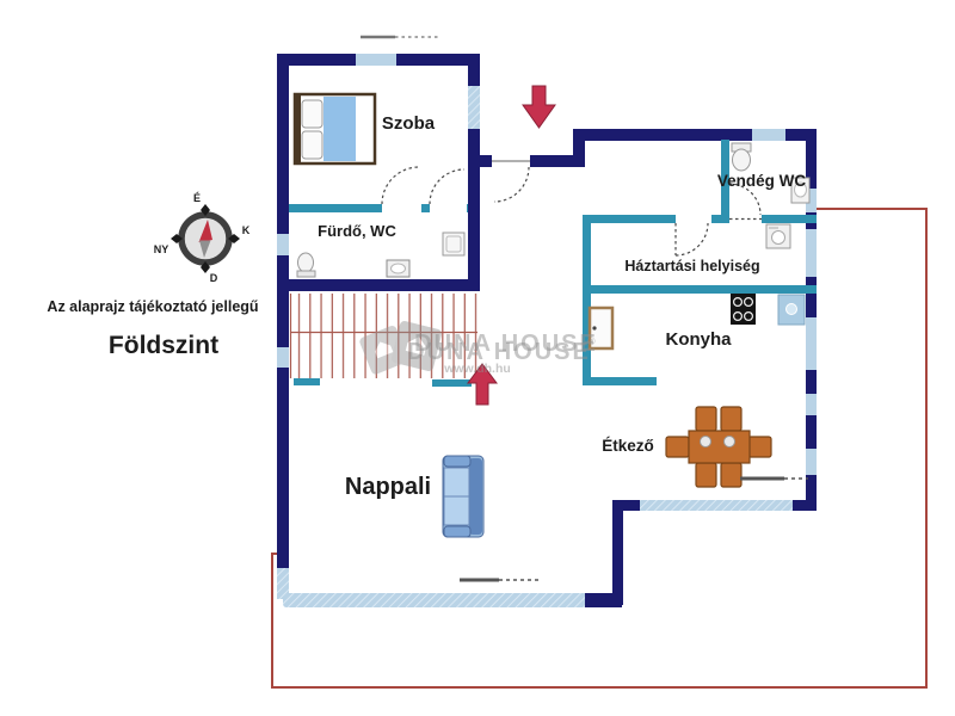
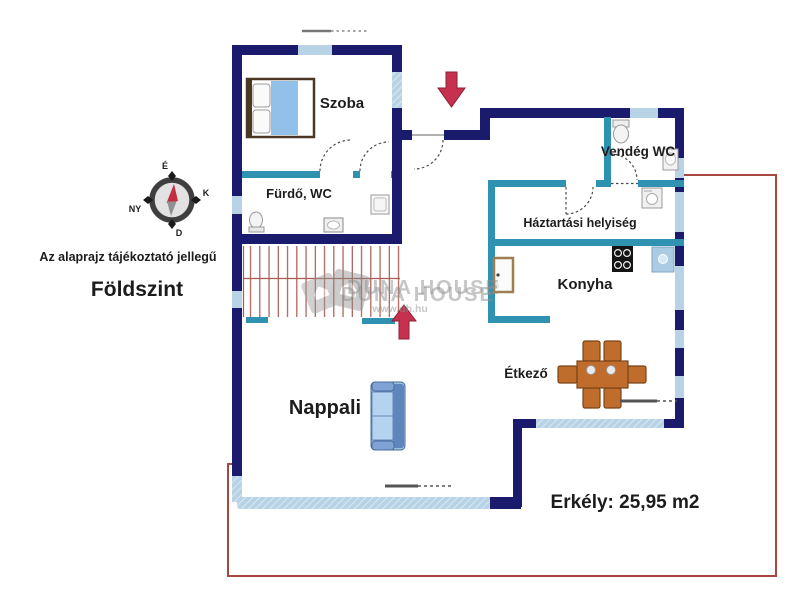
  É
  K
  NY
  D
  DUNA HOUSE
  DUNA HOUSE
  ®
  www.dh.hu
  Szoba
  Fürdő, WC
  Vendég WC
  Háztartási helyiség
  Konyha
  Étkező
  Nappali
+ Erkély: 25,95 m2
  Az alaprajz tájékoztató jellegű
  Földszint
